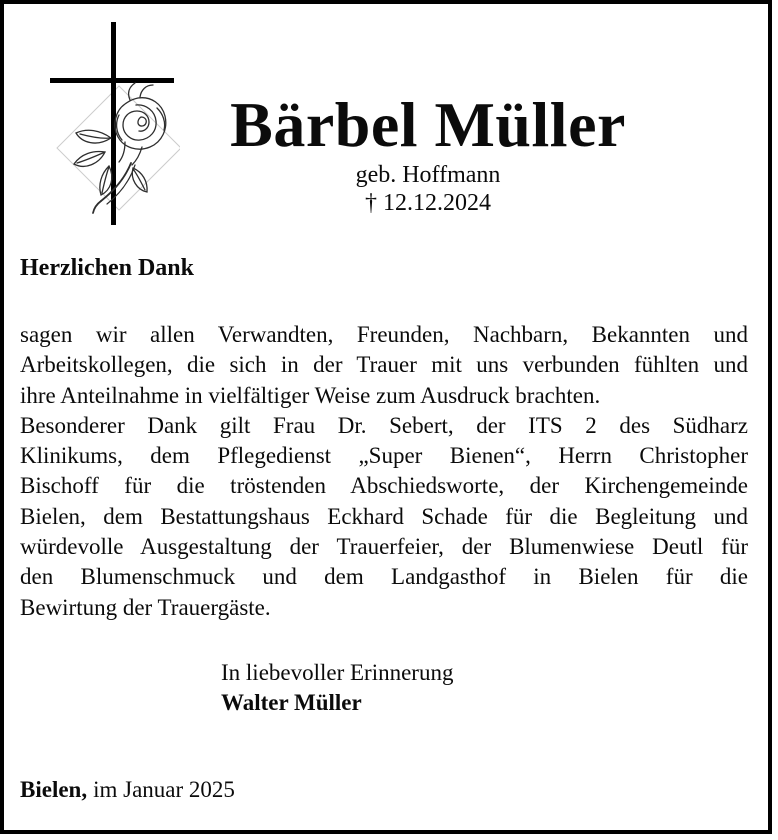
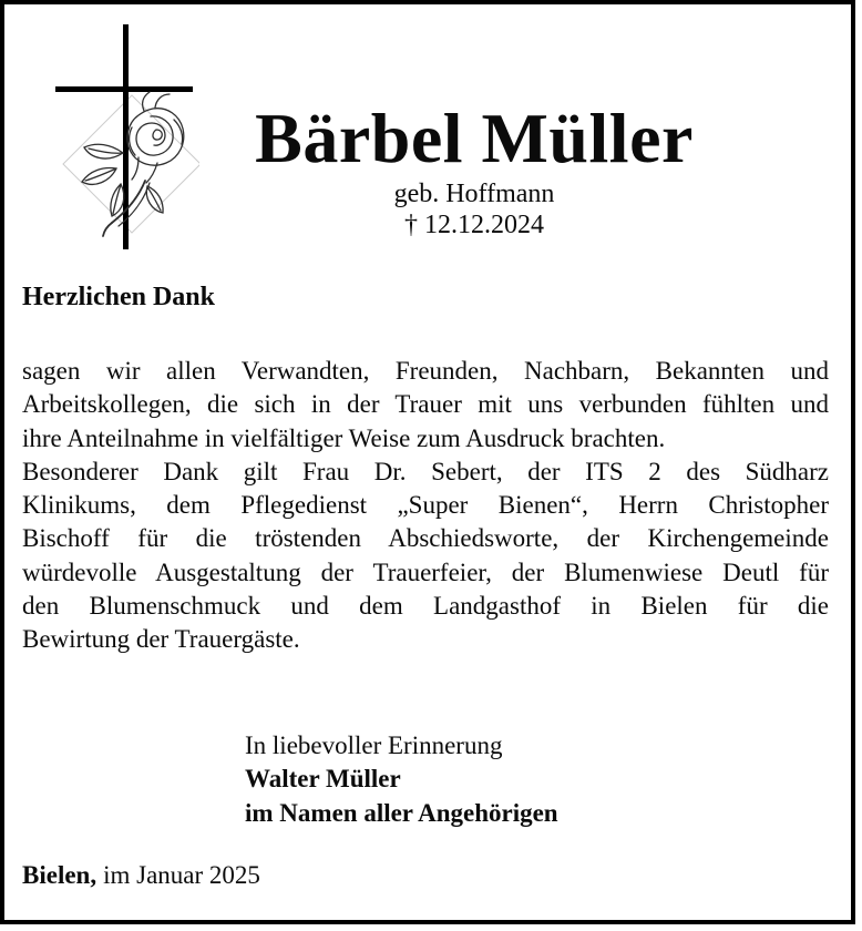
  Bärbel Müller
  geb. Hoffmann
  † 12.12.2024
  Herzlichen Dank
  sagen wir allen Verwandten, Freunden, Nachbarn, Bekannten und
  Arbeitskollegen, die sich in der Trauer mit uns verbunden fühlten und
  ihre Anteilnahme in vielfältiger Weise zum Ausdruck brachten.
  Besonderer Dank gilt Frau Dr. Sebert, der ITS 2 des Südharz
  Klinikums, dem Pflegedienst „Super Bienen“, Herrn Christopher
  Bischoff für die tröstenden Abschiedsworte, der Kirchengemeinde
- Bielen, dem Bestattungshaus Eckhard Schade für die Begleitung und
  würdevolle Ausgestaltung der Trauerfeier, der Blumenwiese Deutl für
  den Blumenschmuck und dem Landgasthof in Bielen für die
  Bewirtung der Trauergäste.
  In liebevoller Erinnerung
  Walter Müller
+ im Namen aller Angehörigen
  Bielen, im Januar 2025
